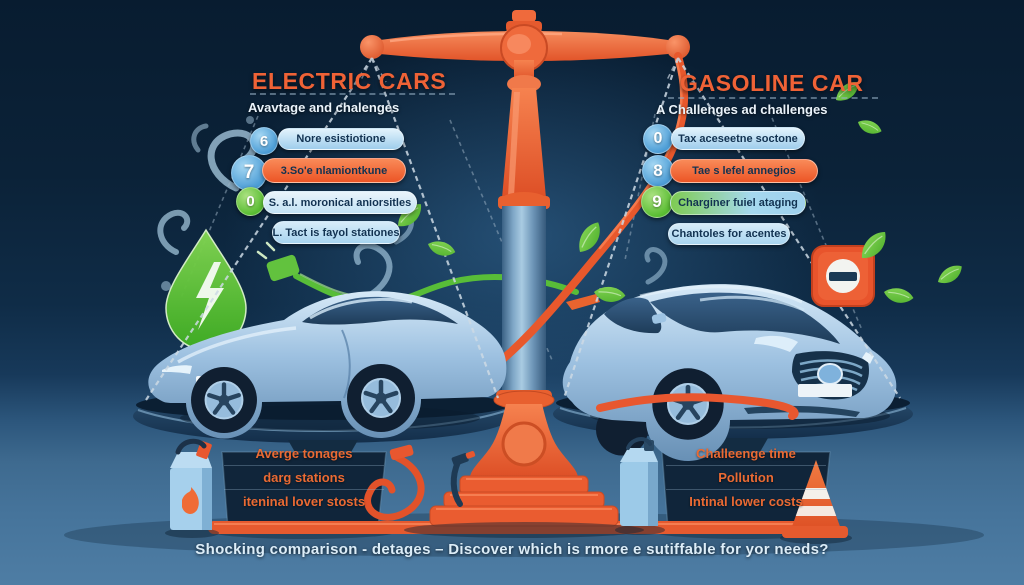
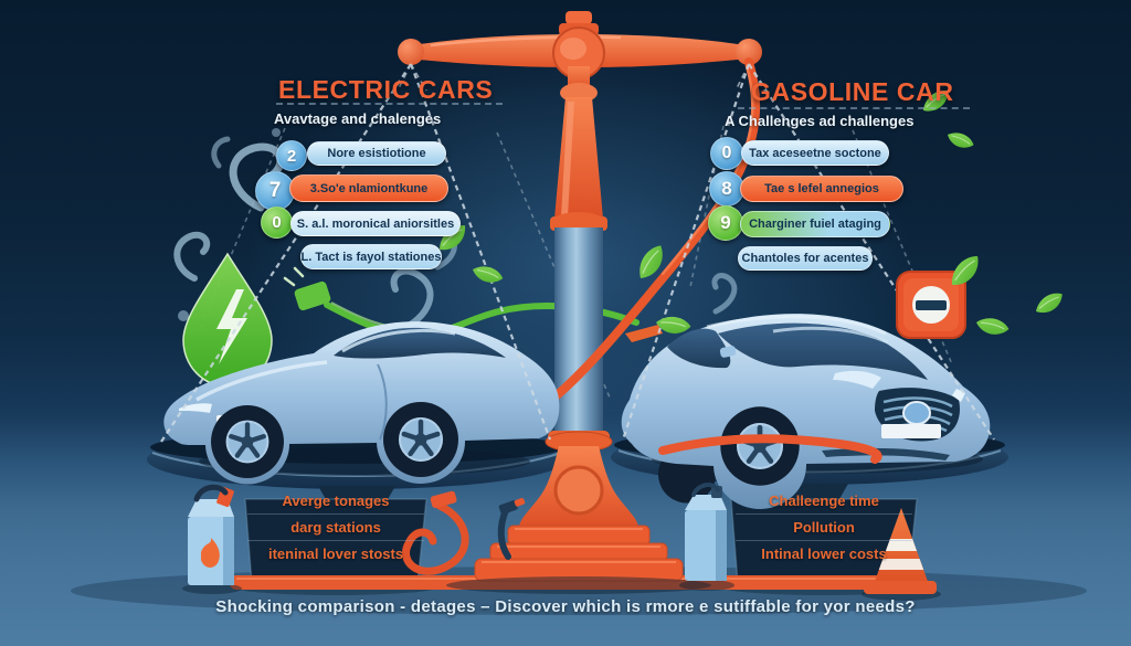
  ELECTRIC CARS
  Avavtage and chalenges
- 6
+ 2
  Nore esistiotione
  7
  3.So'e nlamiontkune
  0
  S. a.l. moronical aniorsitles
  L. Tact is fayol stationes
  GASOLINE CAR
  A Challenges ad challenges
  0
  Tax aceseetne soctone
  8
  Tae s lefel annegios
  9
  Charginer fuiel ataging
  Chantoles for acentes
  Averge tonages
  darg stations
  iteninal lover stosts
  Challeenge time
  Pollution
  Intinal lower costs
  Shocking comparison - detages – Discover which is rmore e sutiffable for yor needs?
